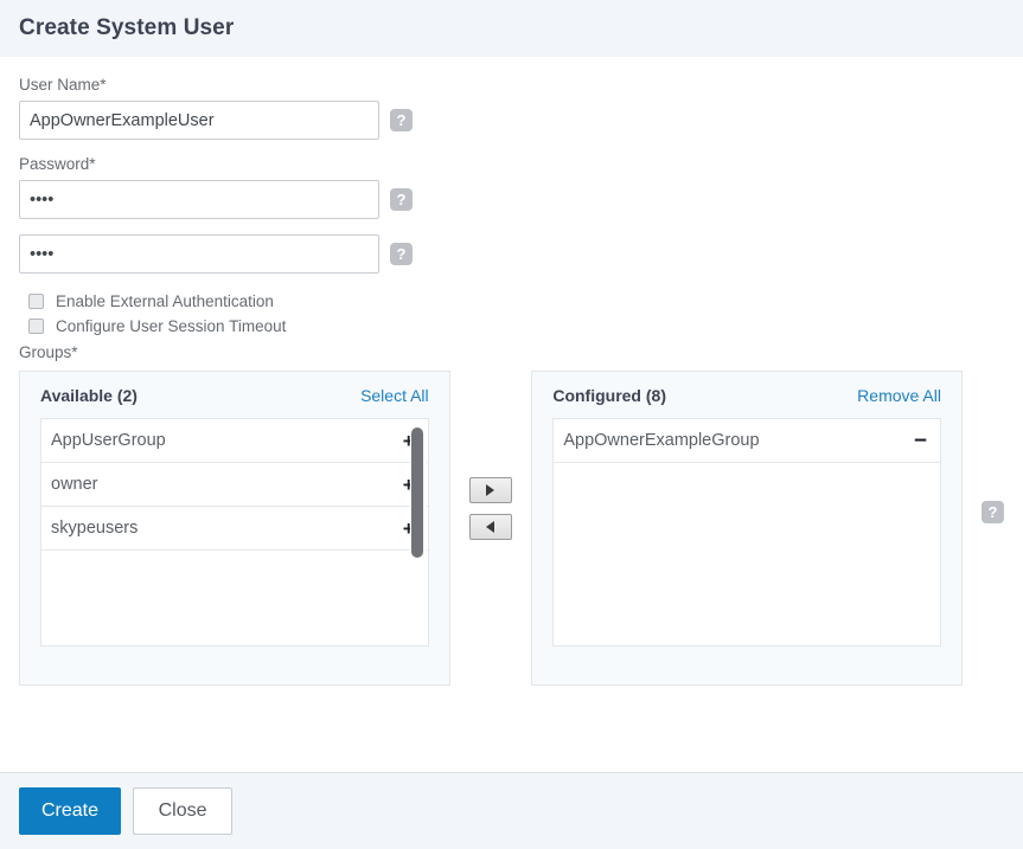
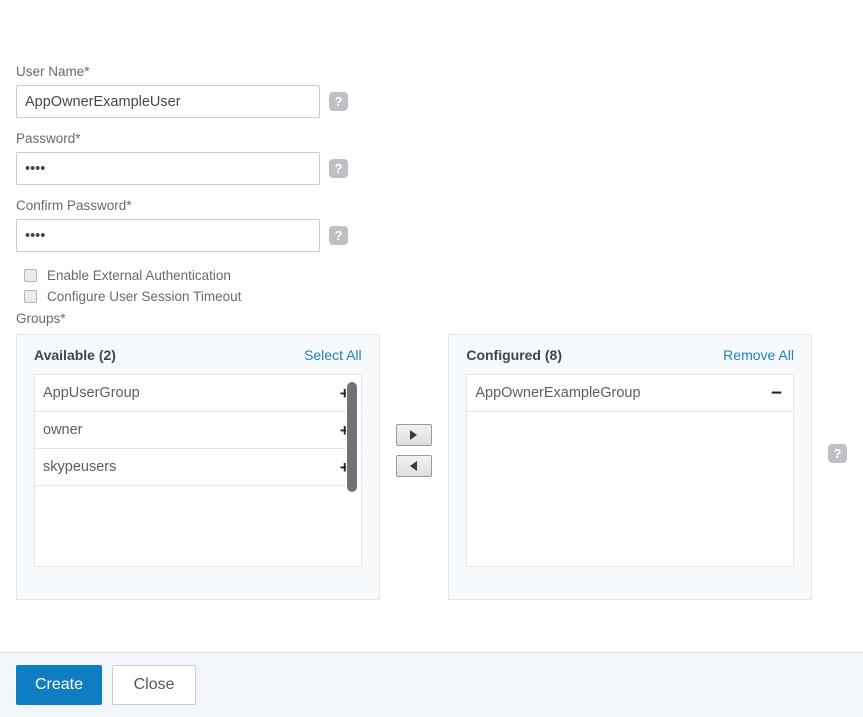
- Create System User
  User Name*
  AppOwnerExampleUser
  ?
  Password*
  ••••
  ?
+ Confirm Password*
  ••••
  ?
  Enable External Authentication
  Configure User Session Timeout
  Groups*
  Available (2)
  Select All
  AppUserGroup
  owner
  skypeusers
  Configured (8)
  Remove All
  AppOwnerExampleGroup
  −
  ?
  Create
  Close
